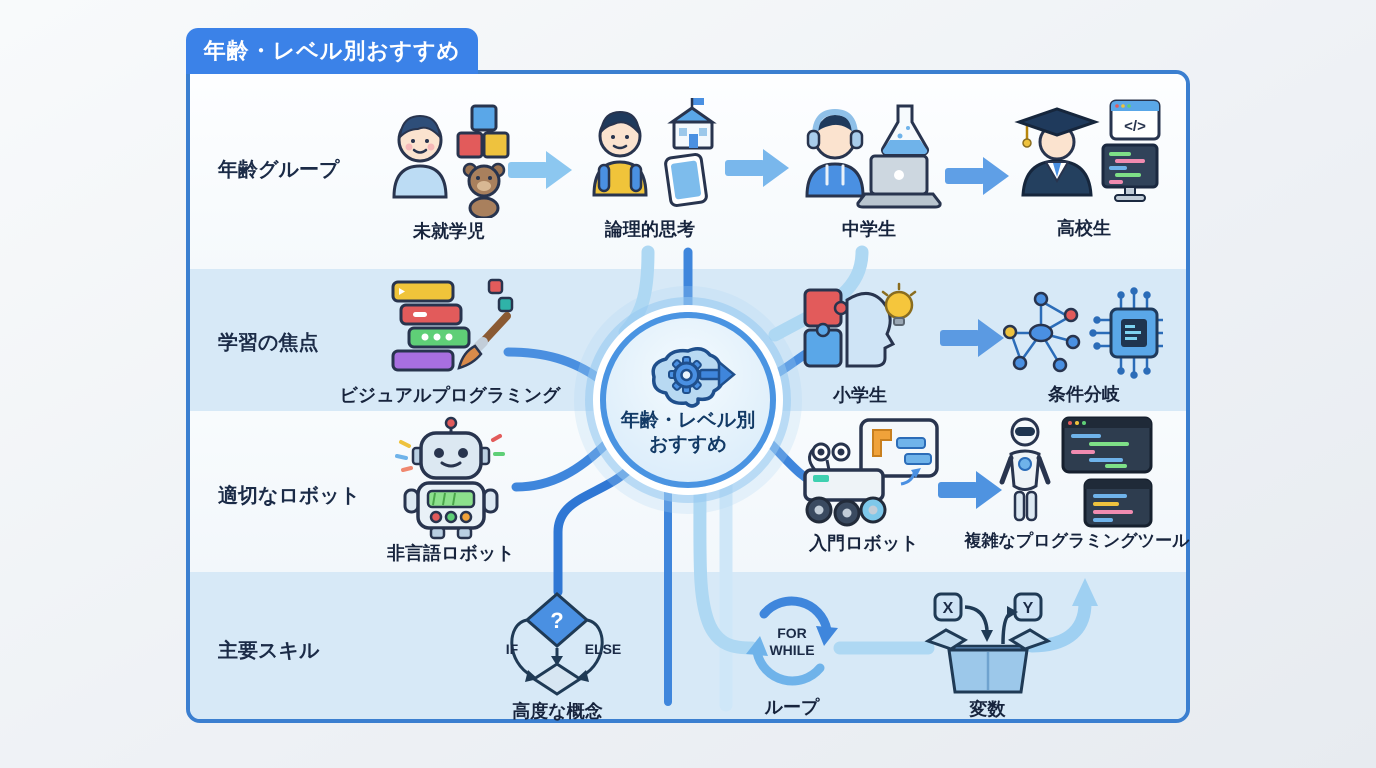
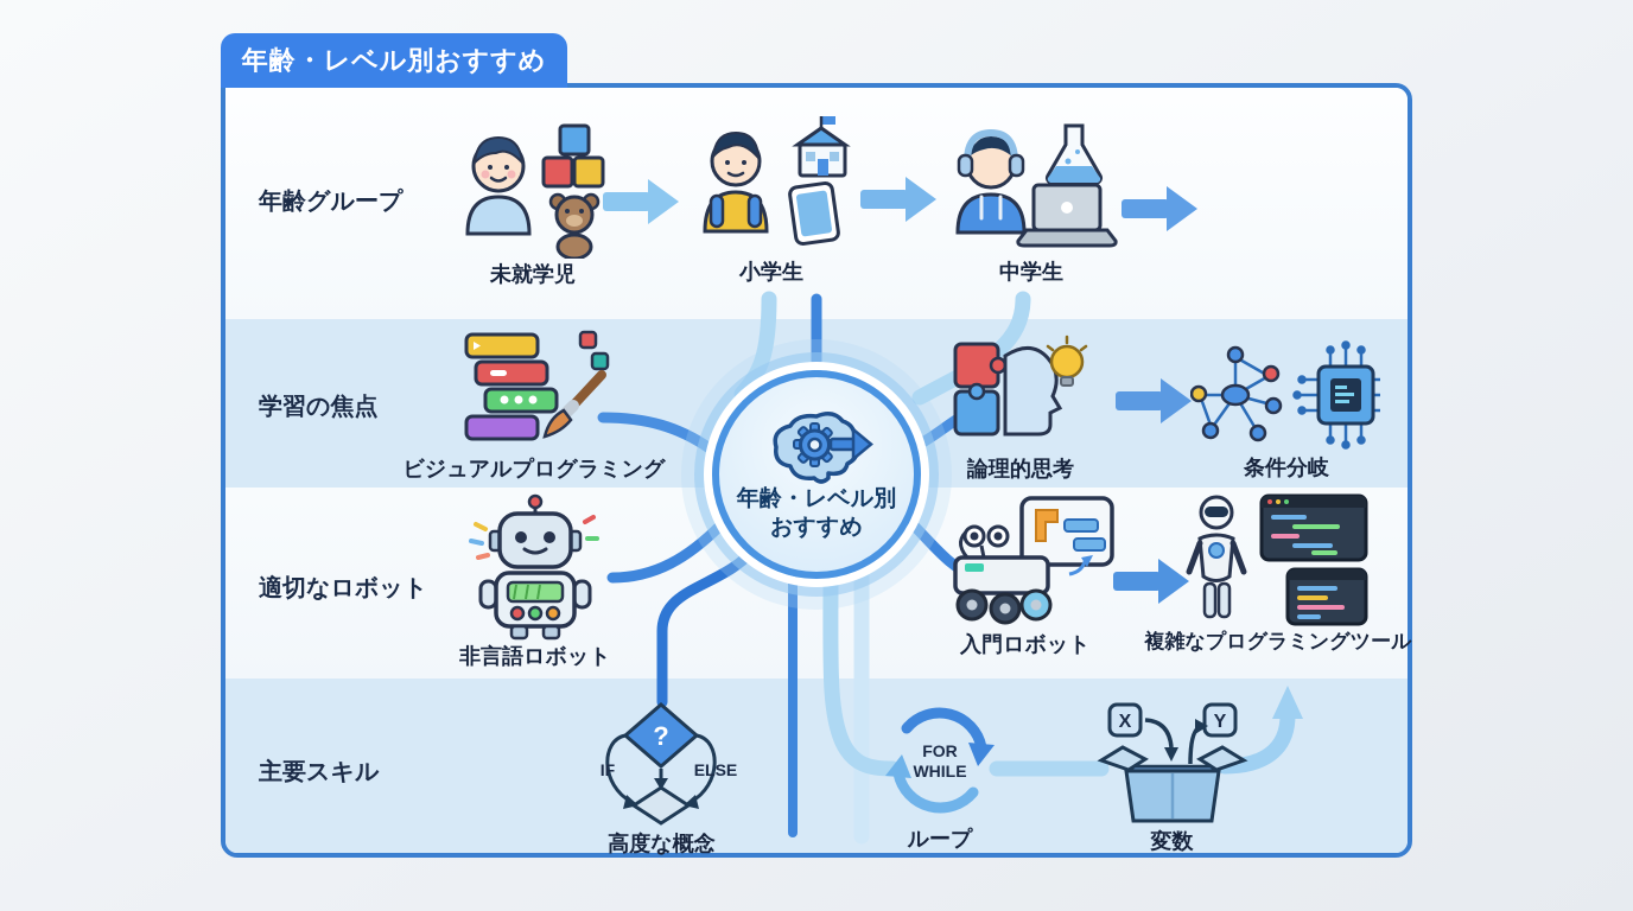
  年齢・レベル別おすすめ
  年齢グループ
  学習の焦点
  適切なロボット
  主要スキル
  未就学児
- 論理的思考
+ 小学生
  中学生
- </>
- 高校生
  ビジュアルプログラミング
- 小学生
+ 論理的思考
  条件分岐
  年齢・レベル別
  おすすめ
  非言語ロボット
  入門ロボット
  複雑なプログラミングツール
  ?
  IF
  ELSE
  高度な概念
  FOR
  WHILE
  ループ
  X
  Y
  変数
